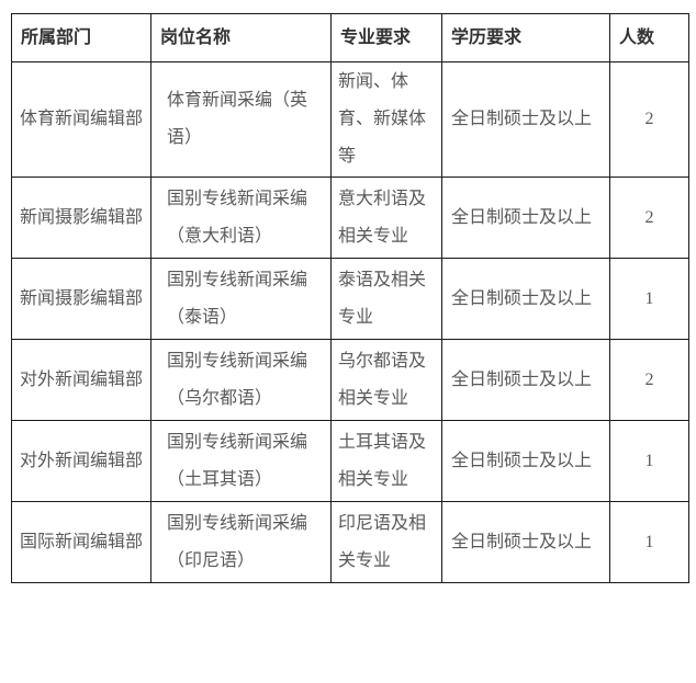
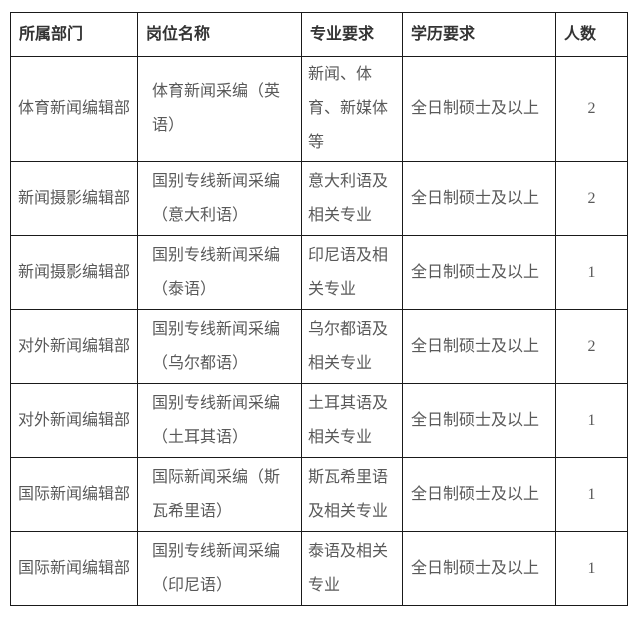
  所属部门	岗位名称	专业要求	学历要求	人数
  体育新闻编辑部	体育新闻采编（英语）	新闻、体育、新媒体等	全日制硕士及以上	2
  新闻摄影编辑部	国别专线新闻采编（意大利语）	意大利语及相关专业	全日制硕士及以上	2
- 新闻摄影编辑部	国别专线新闻采编（泰语）	泰语及相关专业	全日制硕士及以上	1
+ 新闻摄影编辑部	国别专线新闻采编（泰语）	印尼语及相关专业	全日制硕士及以上	1
  对外新闻编辑部	国别专线新闻采编（乌尔都语）	乌尔都语及相关专业	全日制硕士及以上	2
  对外新闻编辑部	国别专线新闻采编（土耳其语）	土耳其语及相关专业	全日制硕士及以上	1
+ 国际新闻编辑部	国际新闻采编（斯瓦希里语）	斯瓦希里语及相关专业	全日制硕士及以上	1
- 国际新闻编辑部	国别专线新闻采编（印尼语）	印尼语及相关专业	全日制硕士及以上	1
+ 国际新闻编辑部	国别专线新闻采编（印尼语）	泰语及相关专业	全日制硕士及以上	1
